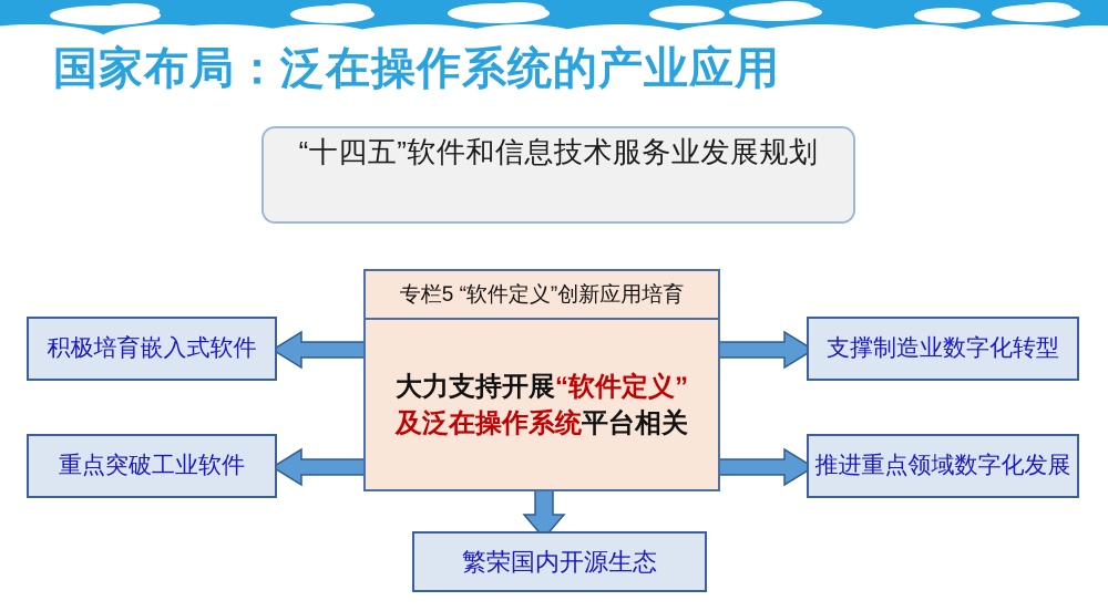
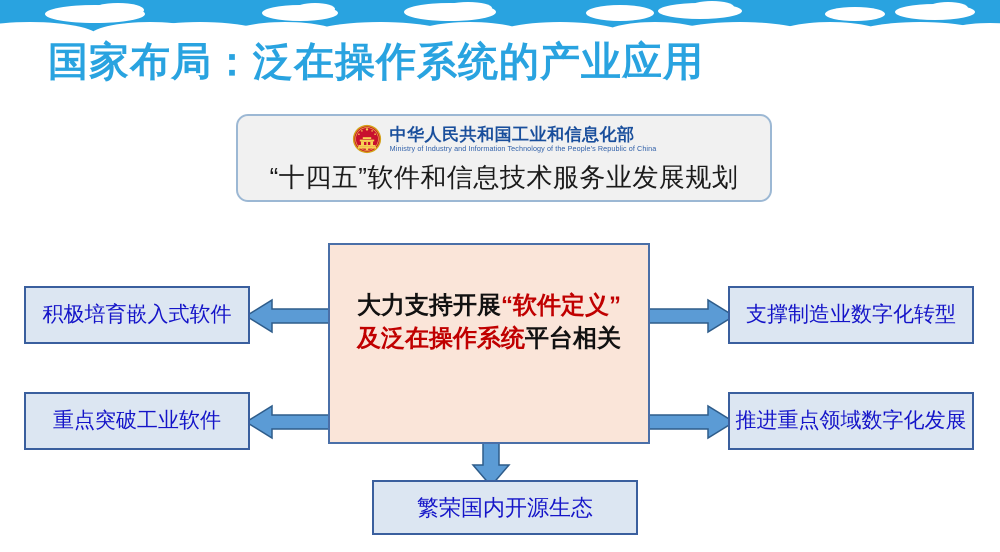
  国家布局：泛在操作系统的产业应用
+ 中华人民共和国工业和信息化部
+ Ministry of Industry and Information Technology of the People's Republic of China
  “十四五”软件和信息技术服务业发展规划
- 专栏5 “软件定义”创新应用培育
  大力支持开展“软件定义”
  及泛在操作系统平台相关
  积极培育嵌入式软件
  重点突破工业软件
  支撑制造业数字化转型
  推进重点领域数字化发展
  繁荣国内开源生态
